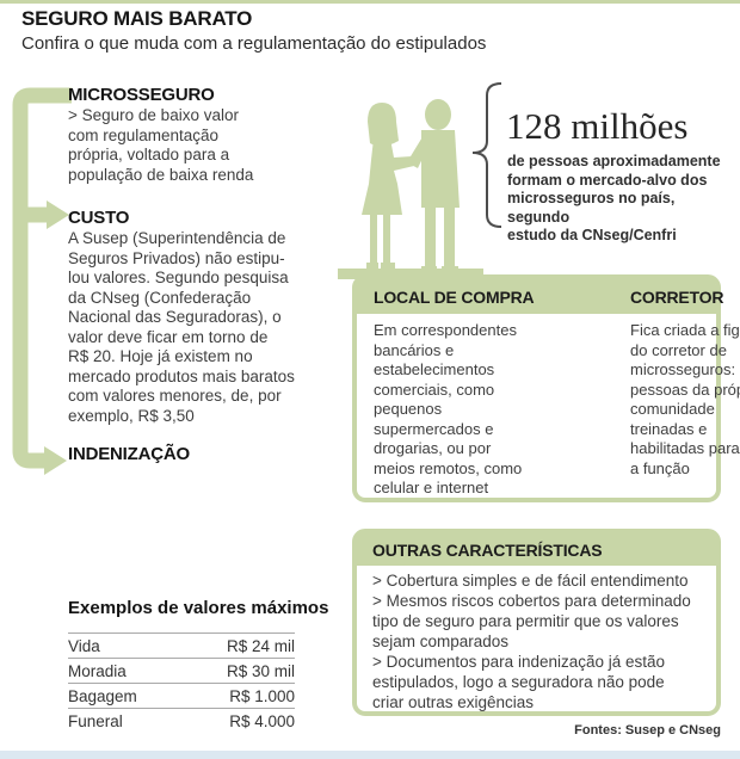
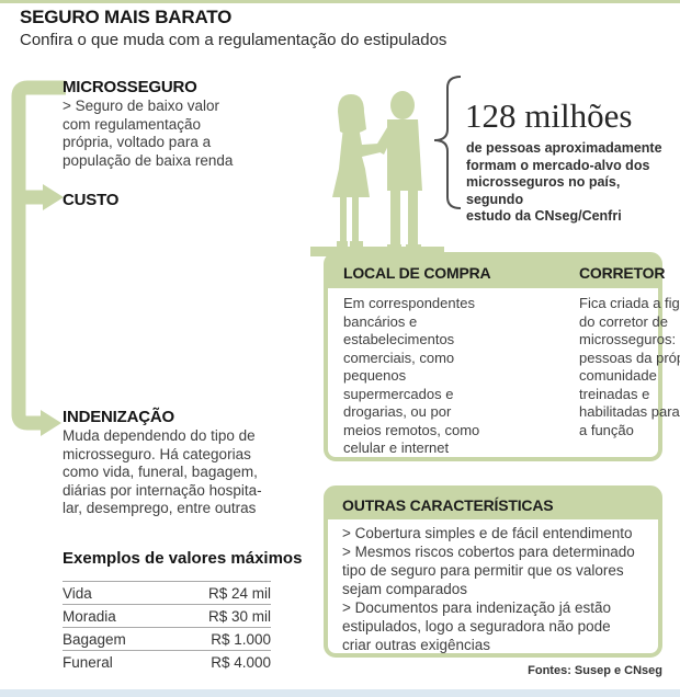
  SEGURO MAIS BARATO
  Confira o que muda com a regulamentação do estipulados
  MICROSSEGURO
  > Seguro de baixo valor
  com regulamentação
  própria, voltado para a
  população de baixa renda
  CUSTO
- A Susep (Superintendência de
- Seguros Privados) não estipu-
- lou valores. Segundo pesquisa
- da CNseg (Confederação
- Nacional das Seguradoras), o
- valor deve ficar em torno de
- R$ 20. Hoje já existem no
- mercado produtos mais baratos
- com valores menores, de, por
- exemplo, R$ 3,50
  INDENIZAÇÃO
+ Muda dependendo do tipo de
+ microsseguro. Há categorias
+ como vida, funeral, bagagem,
+ diárias por internação hospita-
+ lar, desemprego, entre outras
  Exemplos de valores máximos
  Vida
  R$ 24 mil
  Moradia
  R$ 30 mil
  Bagagem
  R$ 1.000
  Funeral
  R$ 4.000
  128 milhões
  de pessoas aproximadamente
  formam o mercado-alvo dos
  microsseguros no país, segundo
  estudo da CNseg/Cenfri
  LOCAL DE COMPRA
  CORRETOR
  Em correspondentes
  bancários e
  estabelecimentos
  comerciais, como
  pequenos
  supermercados e
  drogarias, ou por
  meios remotos, como
  celular e internet
  Fica criada a fig
  do corretor de
  microsseguros:
  pessoas da pró
  comunidade
  treinadas e
  habilitadas para
  a função
  OUTRAS CARACTERÍSTICAS
  > Cobertura simples e de fácil entendimento
  > Mesmos riscos cobertos para determinado
  tipo de seguro para permitir que os valores
  sejam comparados
  > Documentos para indenização já estão
  estipulados, logo a seguradora não pode
  criar outras exigências
  Fontes: Susep e CNseg
